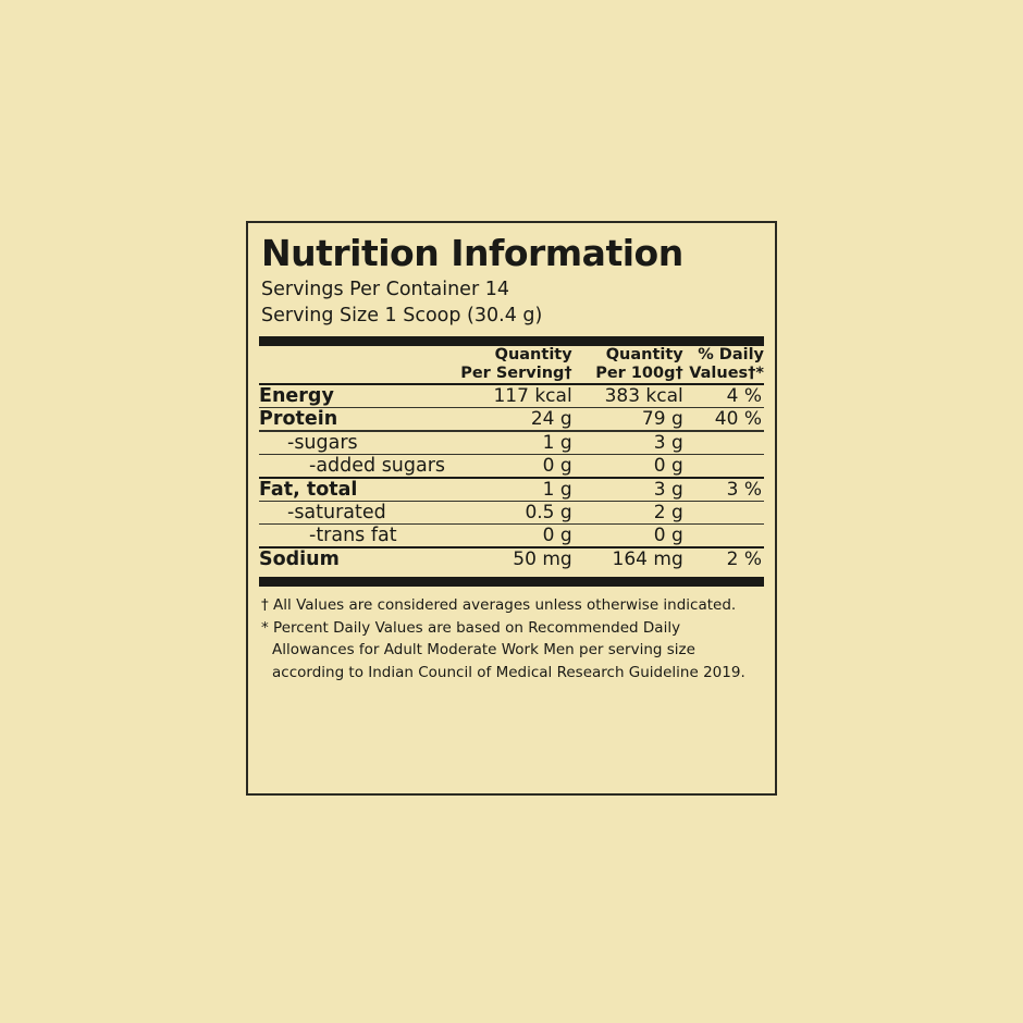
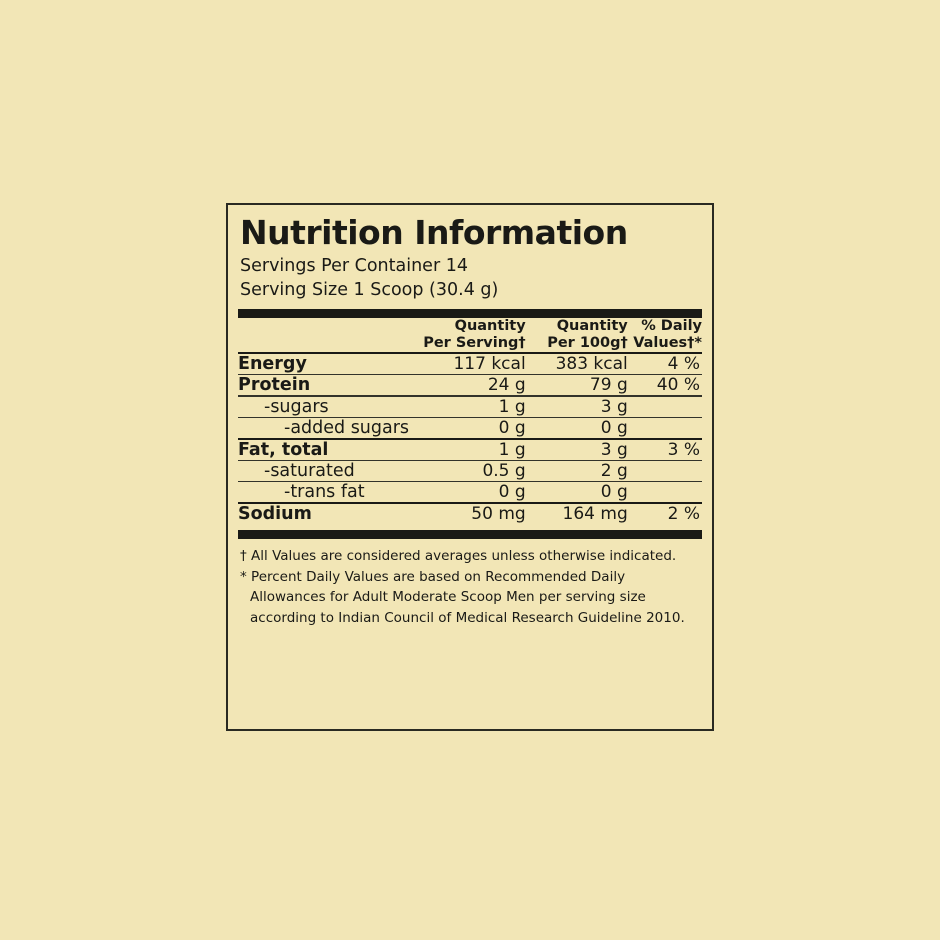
  Nutrition Information
  Servings Per Container 14
  Serving Size 1 Scoop (30.4 g)
  	Quantity Per Serving†	Quantity Per 100g†	% Daily Values†*
  Energy	117 kcal	383 kcal	4 %
  Protein	24 g	79 g	40 %
  -sugars	1 g	3 g
  -added sugars	0 g	0 g
  Fat, total	1 g	3 g	3 %
  -saturated	0.5 g	2 g
  -trans fat	0 g	0 g
  Sodium	50 mg	164 mg	2 %
  † All Values are considered averages unless otherwise indicated.
  * Percent Daily Values are based on Recommended Daily
- Allowances for Adult Moderate Work Men per serving size
+ Allowances for Adult Moderate Scoop Men per serving size
- according to Indian Council of Medical Research Guideline 2019.
+ according to Indian Council of Medical Research Guideline 2010.
